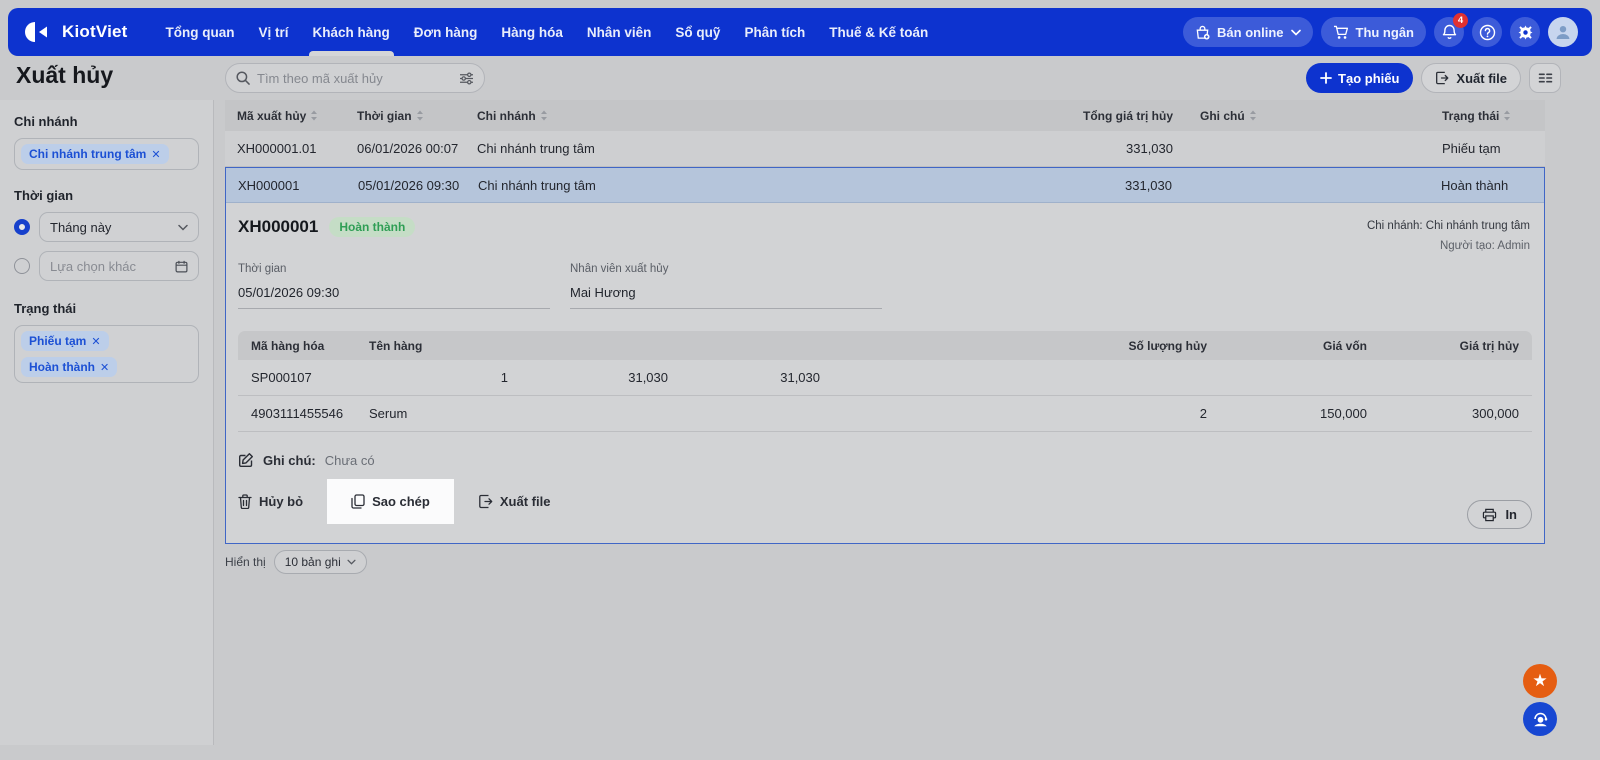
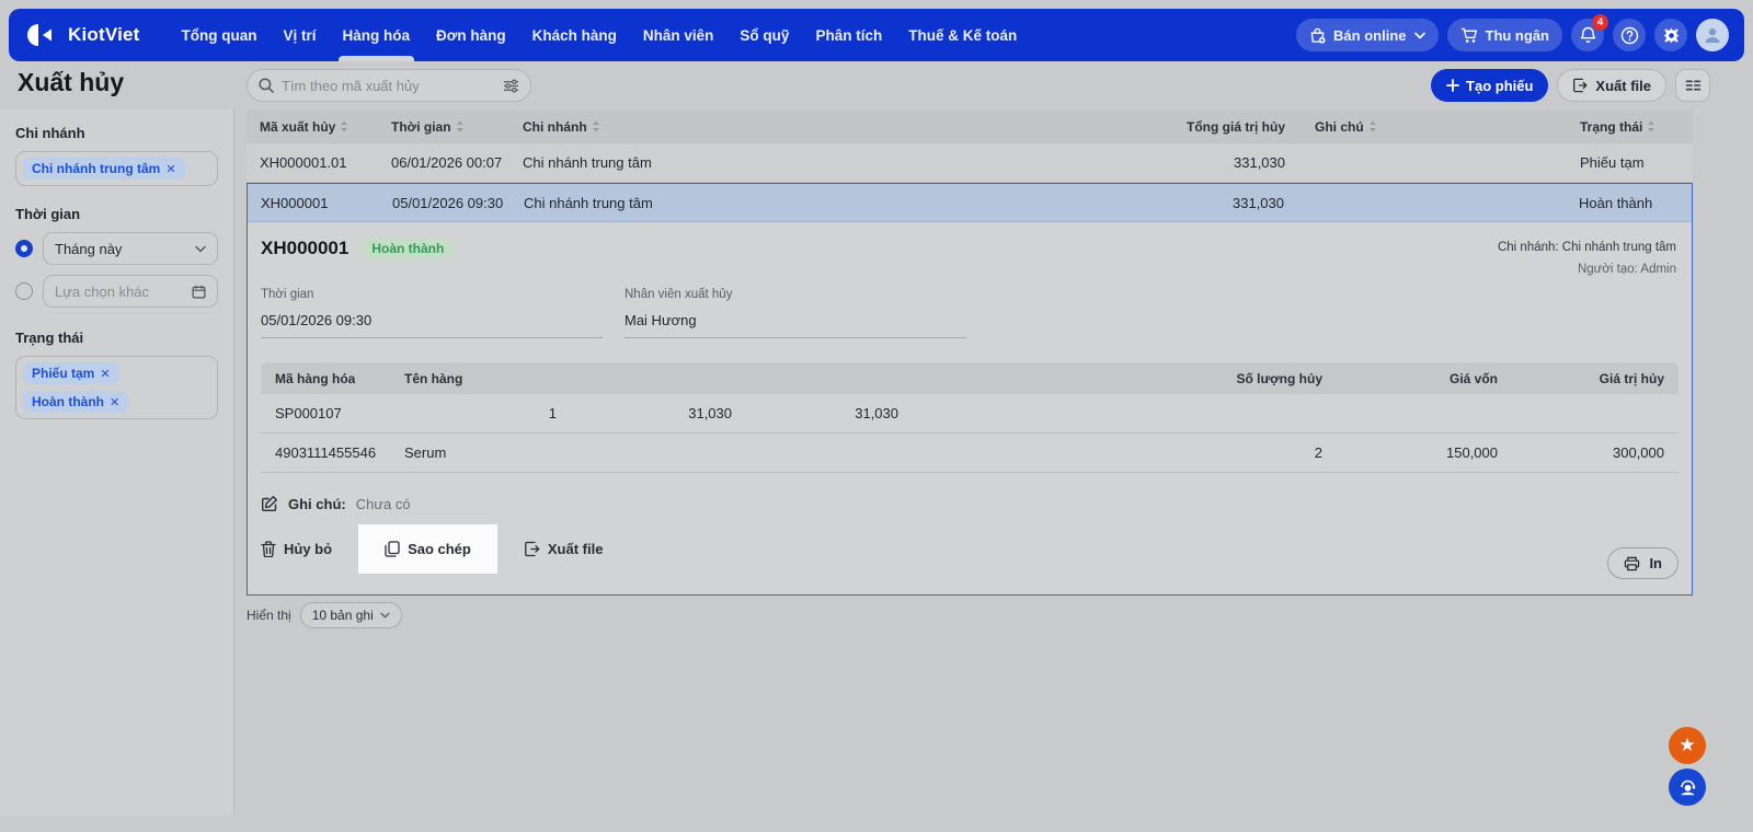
  KiotViet
  Tổng quan
  Vị trí
- Khách hàng
+ Hàng hóa
  Đơn hàng
- Hàng hóa
+ Khách hàng
  Nhân viên
  Sổ quỹ
  Phân tích
  Thuế & Kế toán
  Bán online
  Thu ngân
  4
  Xuất hủy
  Tìm theo mã xuất hủy
  Tạo phiếu
  Xuất file
  Chi nhánh
  Chi nhánh trung tâm
  ✕
  Thời gian
  Tháng này
  Lựa chọn khác
  Trạng thái
  Phiếu tạm
  ✕
  Hoàn thành
  ✕
  Mã xuất hủy
  Thời gian
  Chi nhánh
  Tổng giá trị hủy
  Ghi chú
  Trạng thái
  XH000001.01
  06/01/2026 00:07
  Chi nhánh trung tâm
  331,030
  Phiếu tạm
  XH000001
  05/01/2026 09:30
  Chi nhánh trung tâm
  331,030
  Hoàn thành
  XH000001
  Hoàn thành
  Chi nhánh: Chi nhánh trung tâm
  Người tạo: Admin
  Thời gian
  05/01/2026 09:30
  Nhân viên xuất hủy
  Mai Hương
  Mã hàng hóa
  Tên hàng
  Số lượng hủy
  Giá vốn
  Giá trị hủy
  SP000107
  1
  31,030
  31,030
  4903111455546
  Serum
  2
  150,000
  300,000
  Ghi chú:
  Chưa có
  Hủy bỏ
  Sao chép
  Xuất file
  In
  Hiển thị
  10 bản ghi
  ★
